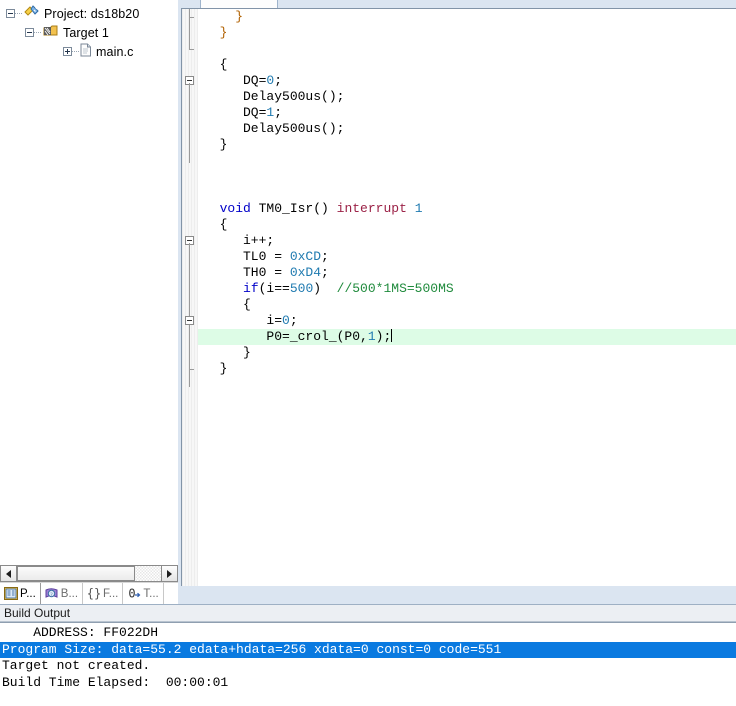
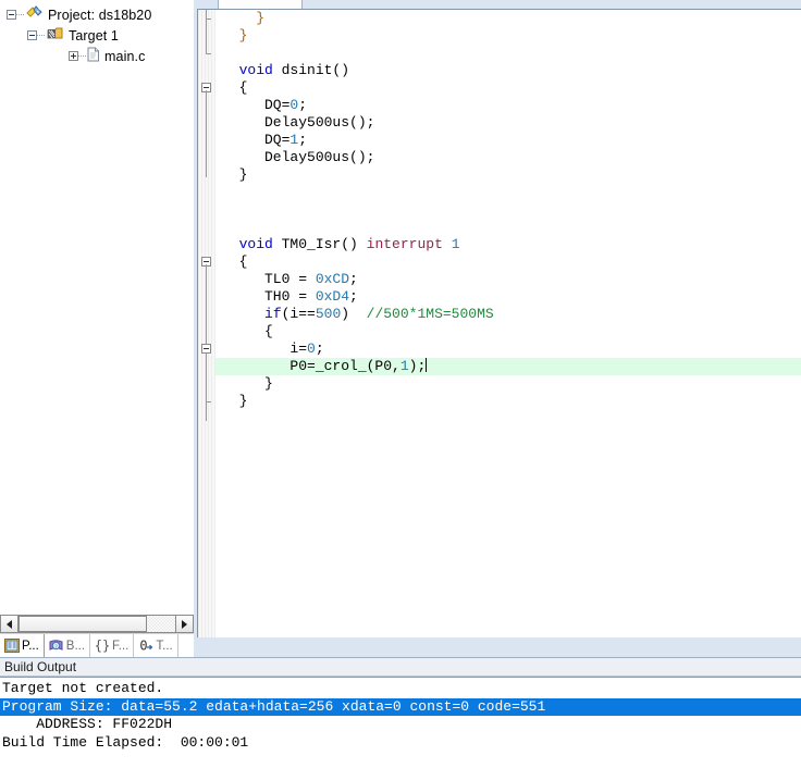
  Project: ds18b20
  Target 1
  main.c
  P...
  B...
  {}
  F...
  0
  T...
  }
  }
+ void dsinit()
  {
  DQ=0;
  Delay500us();
  DQ=1;
  Delay500us();
  }
  void TM0_Isr() interrupt 1
  {
- i++;
  TL0 = 0xCD;
  TH0 = 0xD4;
  if(i==500) //500*1MS=500MS
  {
  i=0;
  P0=_crol_(P0,1);
  }
  }
  Build Output
- ADDRESS: FF022DH
+ Target not created.
  Program Size: data=55.2 edata+hdata=256 xdata=0 const=0 code=551
- Target not created.
+ ADDRESS: FF022DH
  Build Time Elapsed: 00:00:01
